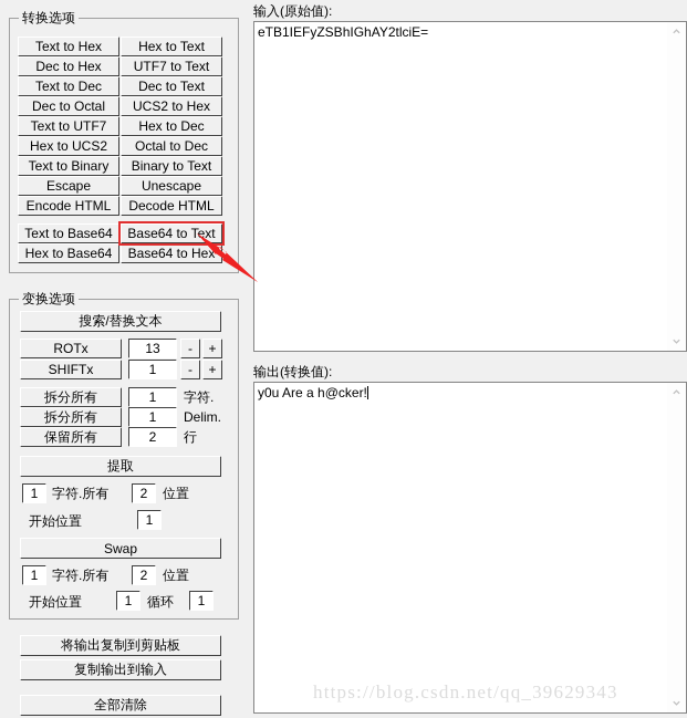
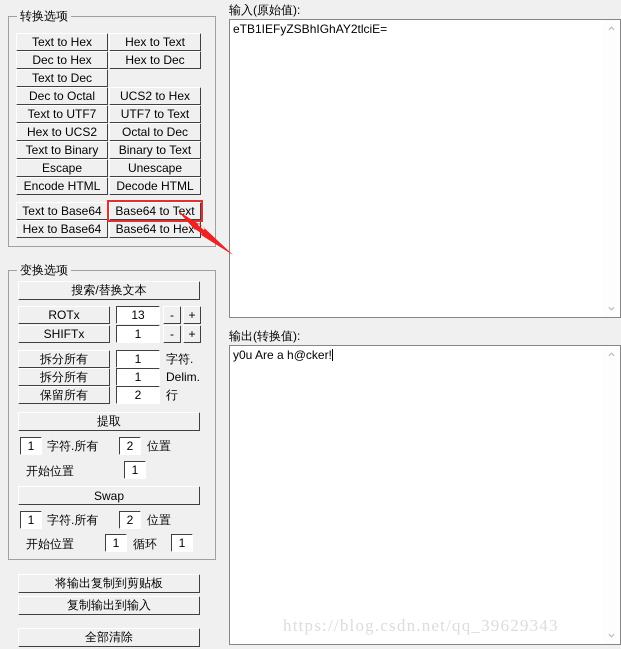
  转换选项
  Text to Hex
  Dec to Hex
  Text to Dec
  Dec to Octal
  Text to UTF7
  Hex to UCS2
  Text to Binary
  Escape
  Encode HTML
  Hex to Text
- UTF7 to Text
+ Hex to Dec
- Dec to Text
  UCS2 to Hex
- Hex to Dec
+ UTF7 to Text
  Octal to Dec
  Binary to Text
  Unescape
  Decode HTML
  Text to Base64
  Hex to Base64
  Base64 to Text
  Base64 to Hex
  变换选项
  搜索/替换文本
  ROTx
  13
  -
  +
  SHIFTx
  1
  -
  +
  拆分所有
  1
  字符.
  拆分所有
  1
  Delim.
  保留所有
  2
  行
  提取
  1
  字符.所有
  2
  位置
  开始位置
  1
  Swap
  1
  字符.所有
  2
  位置
  开始位置
  1
  循环
  1
  将输出复制到剪贴板
  复制输出到输入
  全部清除
  输入(原始值):
  eTB1IEFyZSBhIGhAY2tlciE=
  输出(转换值):
  y0u Are a h@cker!
  https://blog.csdn.net/qq_39629343
